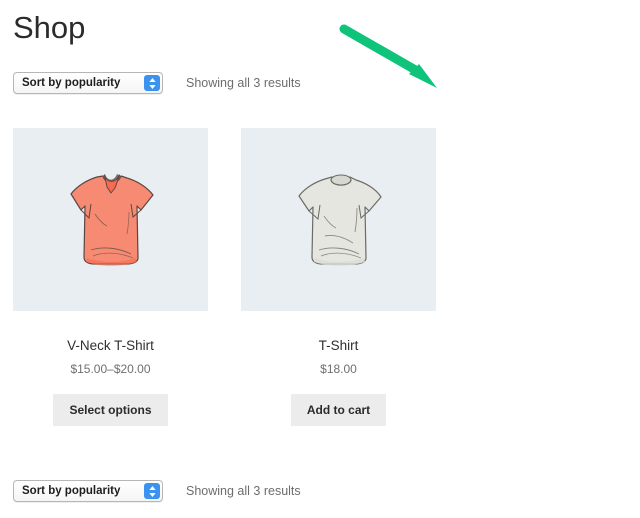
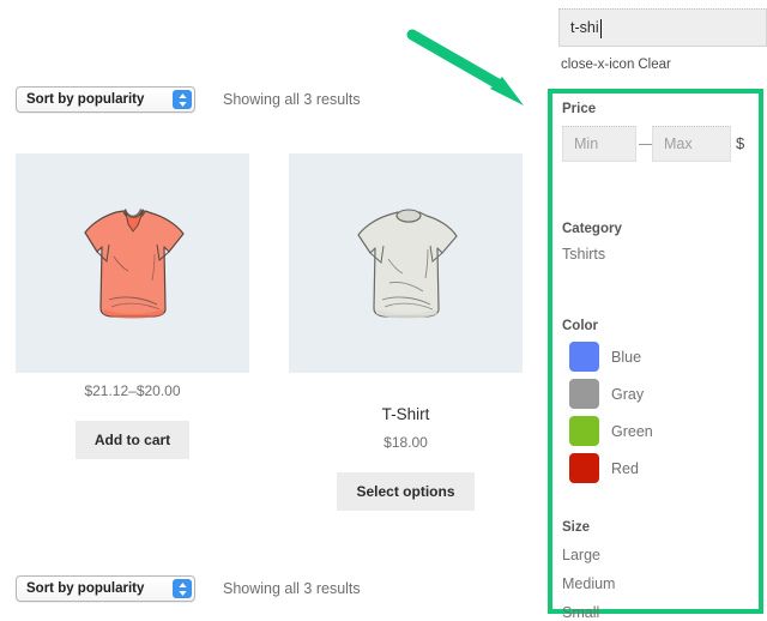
- Shop
  Sort by popularity
  Showing all 3 results
- V-Neck T-Shirt
- $15.00–$20.00
+ $21.12–$20.00
- Select options
+ Add to cart
  T-Shirt
  $18.00
- Add to cart
+ Select options
  Sort by popularity
  Showing all 3 results
+ t-shi
+ close-x-icon Clear
+ Price
+ Min
+ —
+ Max
+ $
+ Category
+ Tshirts
+ Color
+ Blue
+ Gray
+ Green
+ Red
+ Size
+ Large
+ Medium
+ Small
